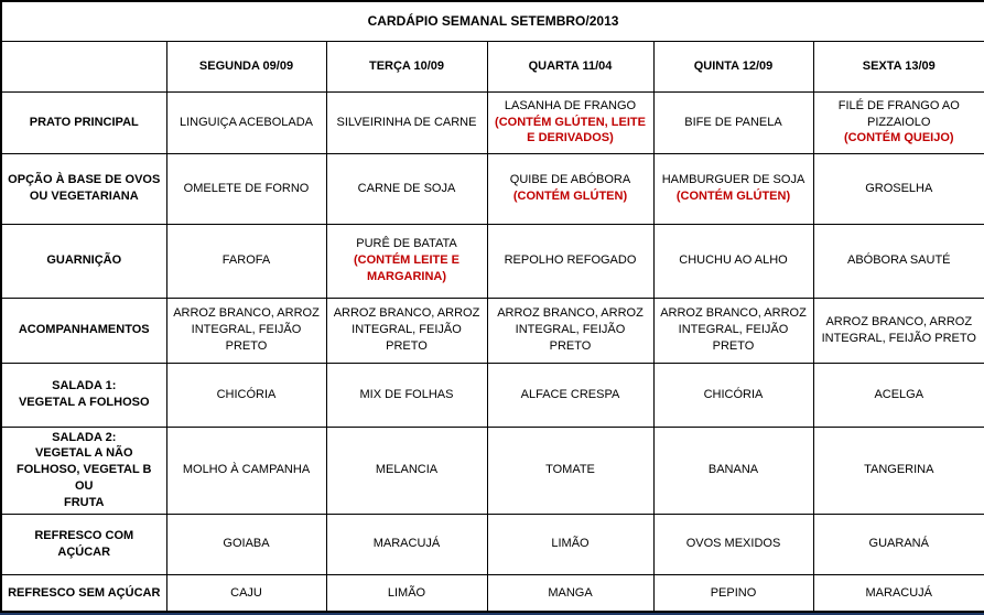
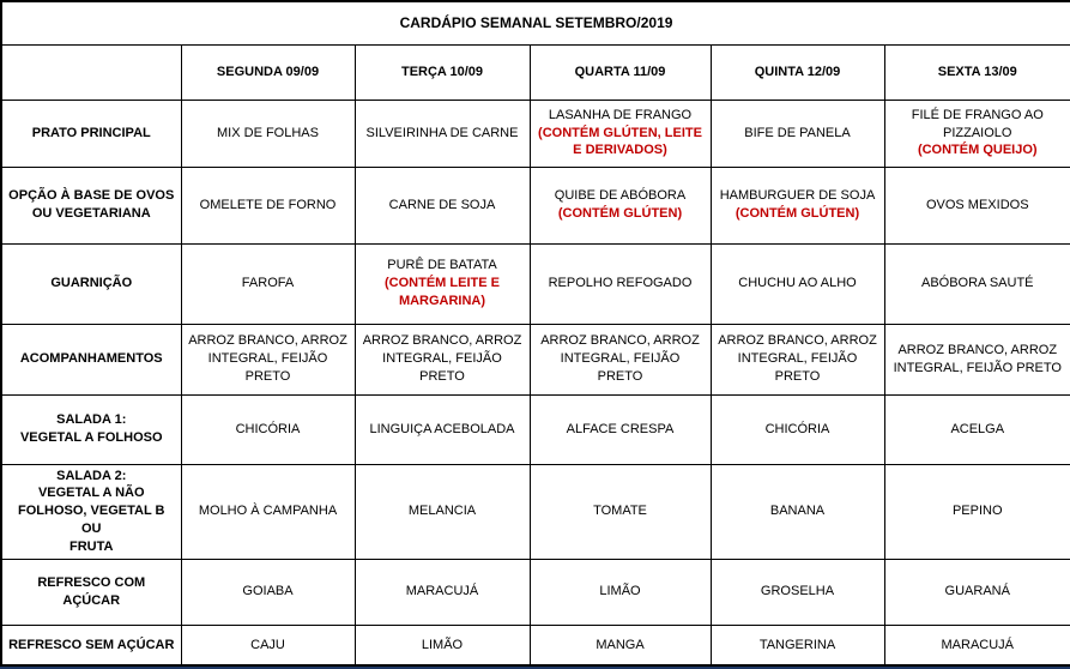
- CARDÁPIO SEMANAL SETEMBRO/2013
+ CARDÁPIO SEMANAL SETEMBRO/2019
- 	SEGUNDA 09/09	TERÇA 10/09	QUARTA 11/04	QUINTA 12/09	SEXTA 13/09
+ 	SEGUNDA 09/09	TERÇA 10/09	QUARTA 11/09	QUINTA 12/09	SEXTA 13/09
- PRATO PRINCIPAL	LINGUIÇA ACEBOLADA	SILVEIRINHA DE CARNE	LASANHA DE FRANGO(CONTÉM GLÚTEN, LEITE E DERIVADOS)	BIFE DE PANELA	FILÉ DE FRANGO AO PIZZAIOLO(CONTÉM QUEIJO)
+ PRATO PRINCIPAL	MIX DE FOLHAS	SILVEIRINHA DE CARNE	LASANHA DE FRANGO(CONTÉM GLÚTEN, LEITE E DERIVADOS)	BIFE DE PANELA	FILÉ DE FRANGO AO PIZZAIOLO(CONTÉM QUEIJO)
- OPÇÃO À BASE DE OVOS OU VEGETARIANA	OMELETE DE FORNO	CARNE DE SOJA	QUIBE DE ABÓBORA(CONTÉM GLÚTEN)	HAMBURGUER DE SOJA(CONTÉM GLÚTEN)	GROSELHA
+ OPÇÃO À BASE DE OVOS OU VEGETARIANA	OMELETE DE FORNO	CARNE DE SOJA	QUIBE DE ABÓBORA(CONTÉM GLÚTEN)	HAMBURGUER DE SOJA(CONTÉM GLÚTEN)	OVOS MEXIDOS
  GUARNIÇÃO	FAROFA	PURÊ DE BATATA(CONTÉM LEITE E MARGARINA)	REPOLHO REFOGADO	CHUCHU AO ALHO	ABÓBORA SAUTÉ
  ACOMPANHAMENTOS	ARROZ BRANCO, ARROZ INTEGRAL, FEIJÃO PRETO	ARROZ BRANCO, ARROZ INTEGRAL, FEIJÃO PRETO	ARROZ BRANCO, ARROZ INTEGRAL, FEIJÃO PRETO	ARROZ BRANCO, ARROZ INTEGRAL, FEIJÃO PRETO	ARROZ BRANCO, ARROZ INTEGRAL, FEIJÃO PRETO
- SALADA 1: VEGETAL A FOLHOSO	CHICÓRIA	MIX DE FOLHAS	ALFACE CRESPA	CHICÓRIA	ACELGA
+ SALADA 1: VEGETAL A FOLHOSO	CHICÓRIA	LINGUIÇA ACEBOLADA	ALFACE CRESPA	CHICÓRIA	ACELGA
- SALADA 2: VEGETAL A NÃO FOLHOSO, VEGETAL B OU FRUTA	MOLHO À CAMPANHA	MELANCIA	TOMATE	BANANA	TANGERINA
+ SALADA 2: VEGETAL A NÃO FOLHOSO, VEGETAL B OU FRUTA	MOLHO À CAMPANHA	MELANCIA	TOMATE	BANANA	PEPINO
- REFRESCO COM AÇÚCAR	GOIABA	MARACUJÁ	LIMÃO	OVOS MEXIDOS	GUARANÁ
+ REFRESCO COM AÇÚCAR	GOIABA	MARACUJÁ	LIMÃO	GROSELHA	GUARANÁ
- REFRESCO SEM AÇÚCAR	CAJU	LIMÃO	MANGA	PEPINO	MARACUJÁ
+ REFRESCO SEM AÇÚCAR	CAJU	LIMÃO	MANGA	TANGERINA	MARACUJÁ
